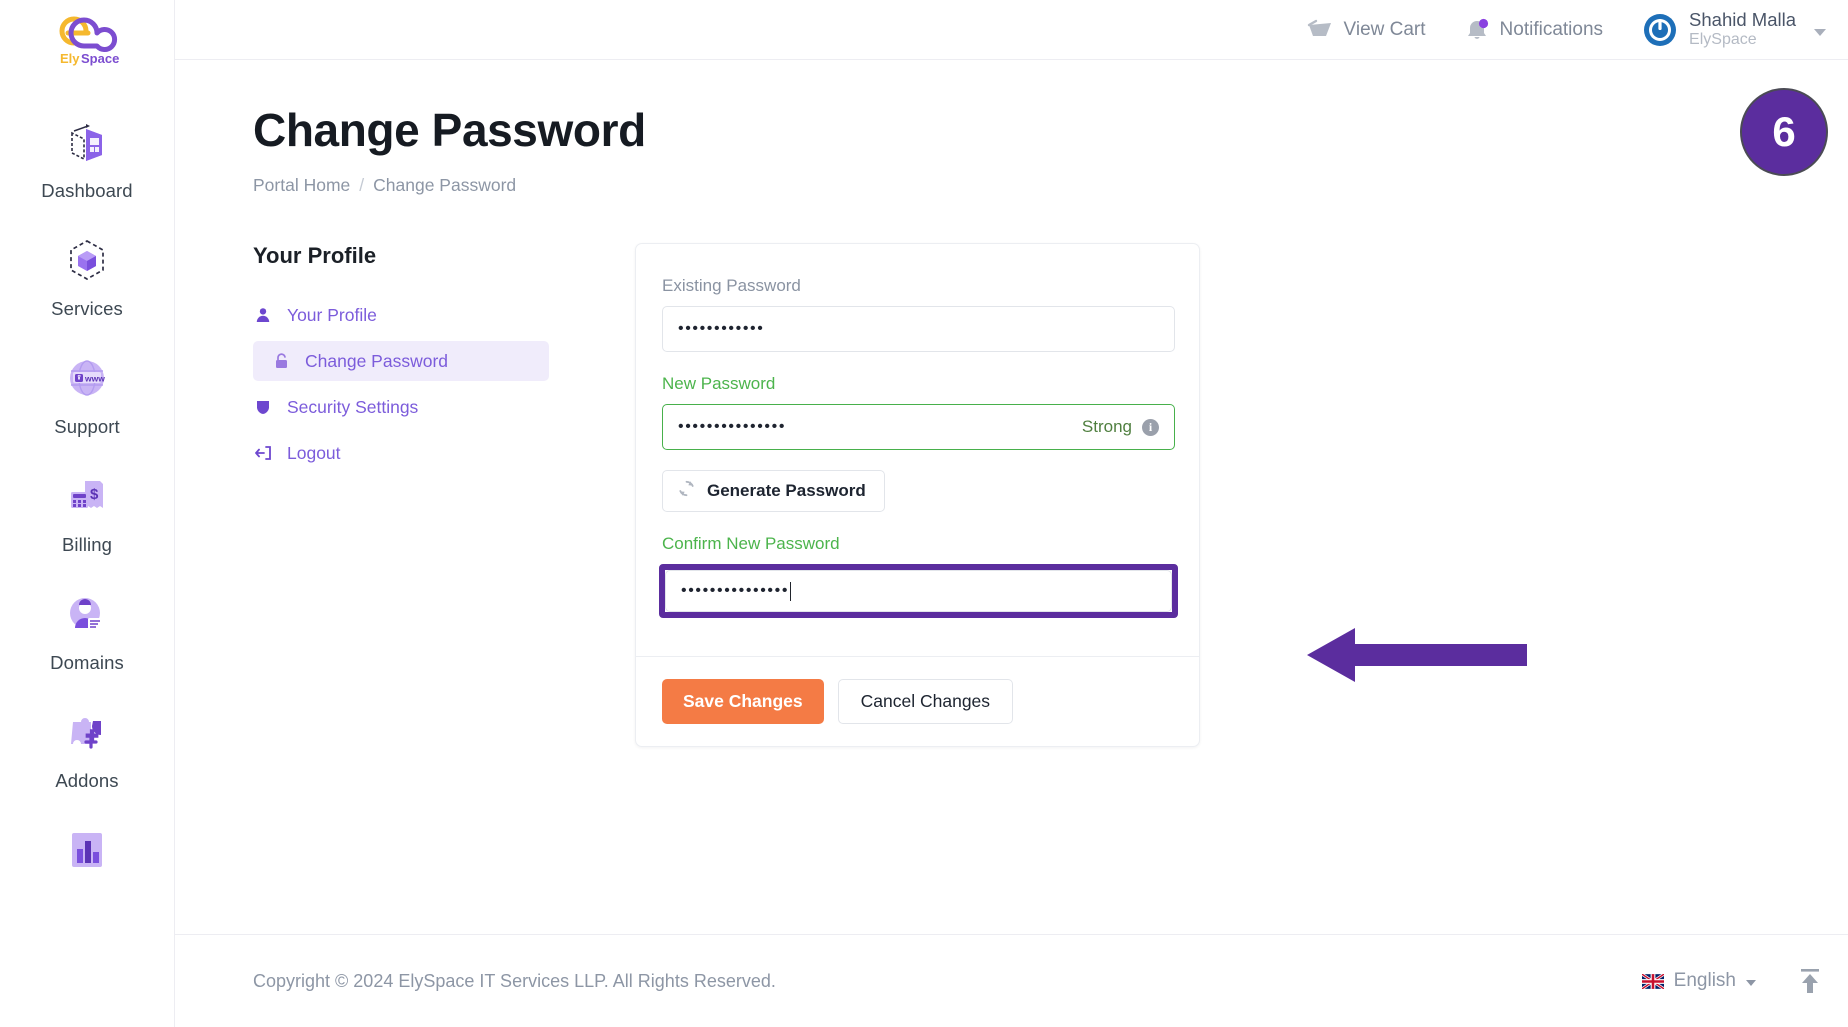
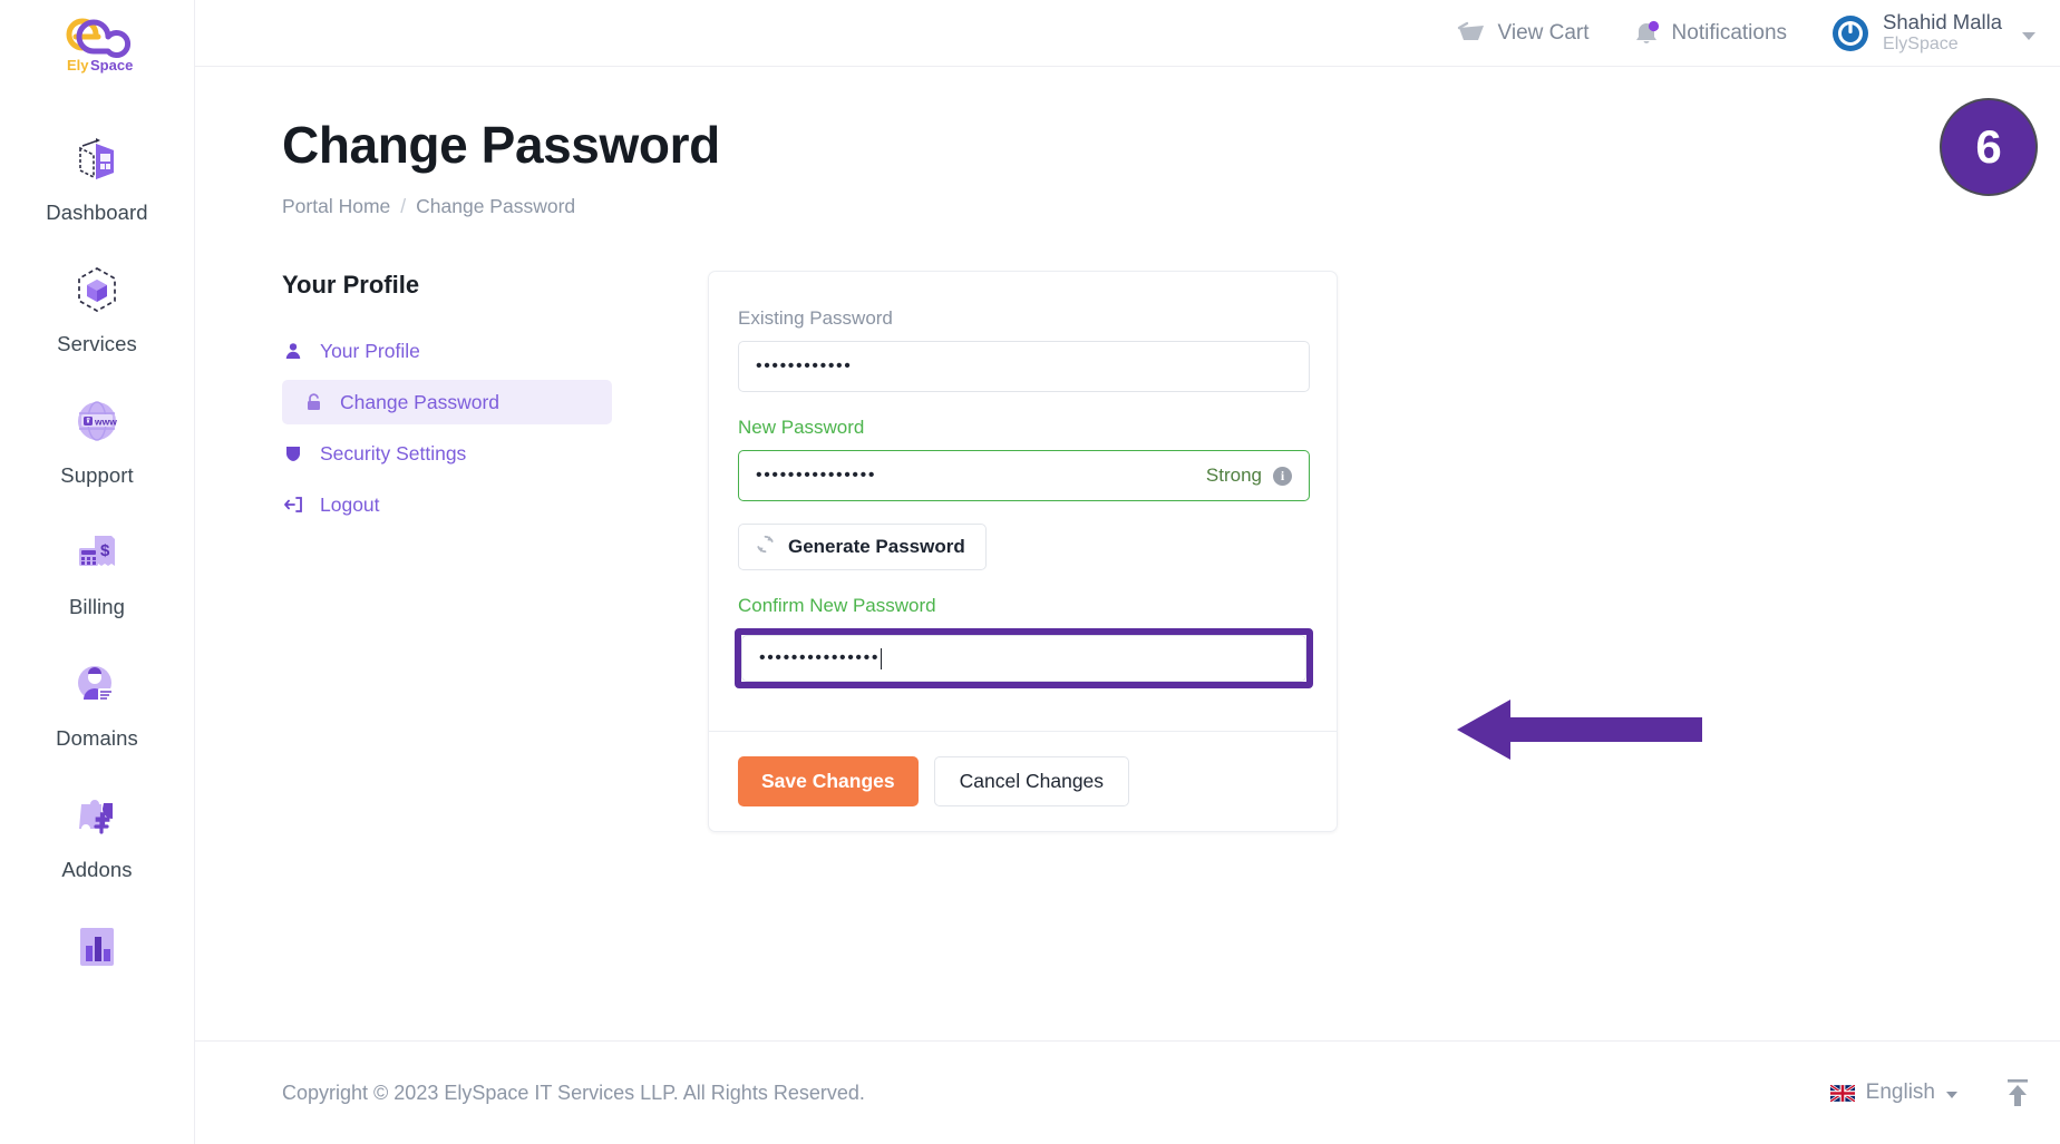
  Ely
  Space
  Dashboard
  Services
  www
  Support
  $
  Billing
  Domains
  Addons
  View Cart
  Notifications
  Shahid Malla
  ElySpace
  Change Password
  Portal Home
  /
  Change Password
  Your Profile
  Your Profile
  Change Password
  Security Settings
  Logout
  Existing Password
  ••••••••••••
  New Password
  •••••••••••••••
  Strong
  i
  Generate Password
  Confirm New Password
  •••••••••••••••
  Save Changes
  Cancel Changes
- Copyright © 2024 ElySpace IT Services LLP. All Rights Reserved.
+ Copyright © 2023 ElySpace IT Services LLP. All Rights Reserved.
  English
  6
